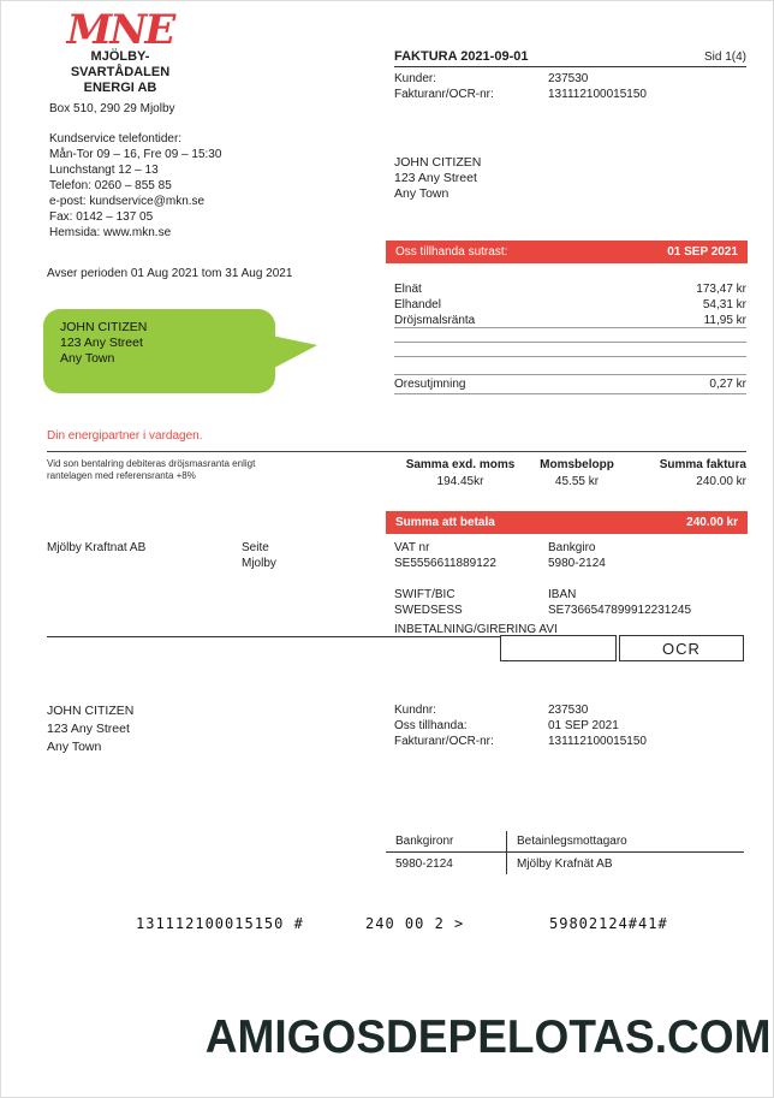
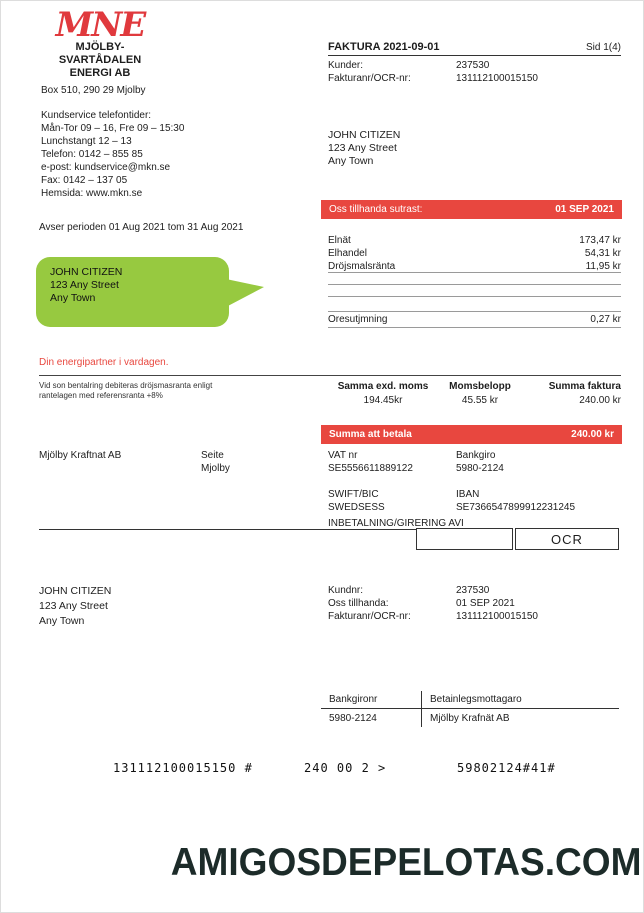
  MNE
  MJÖLBY-SVARTÅDALEN
  ENERGI AB
  Box 510, 290 29 Mjolby
  Kundservice telefontider:
  Mån-Tor 09 – 16, Fre 09 – 15:30
  Lunchstangt 12 – 13
- Telefon: 0260 – 855 85
+ Telefon: 0142 – 855 85
  e-post: kundservice@mkn.se
  Fax: 0142 – 137 05
  Hemsida: www.mkn.se
  FAKTURA 2021-09-01
  Sid 1(4)
  Kunder:
  237530
  Fakturanr/OCR-nr:
  131112100015150
  JOHN CITIZEN
  123 Any Street
  Any Town
  Oss tillhanda sutrast:
  01 SEP 2021
  Avser perioden 01 Aug 2021 tom 31 Aug 2021
  Elnät
  173,47 kr
  Elhandel
  54,31 kr
  Dröjsmalsränta
  11,95 kr
  Oresutjmning
  0,27 kr
  JOHN CITIZEN
  123 Any Street
  Any Town
  Din energipartner i vardagen.
  Vid son bentalring debiteras dröjsmasranta enligt
  rantelagen med referensranta +8%
  Samma exd. moms
  194.45kr
  Momsbelopp
  45.55 kr
  Summa faktura
  240.00 kr
  Summa att betala
  240.00 kr
  Mjölby Kraftnat AB
  Seite
  Mjolby
  VAT nr
  SE5556611889122
  Bankgiro
  5980-2124
  SWIFT/BIC
  SWEDSESS
  IBAN
  SE7366547899912231245
  INBETALNING/GIRERING AVI
  OCR
  JOHN CITIZEN
  123 Any Street
  Any Town
  Kundnr:
  237530
  Oss tillhanda:
  01 SEP 2021
  Fakturanr/OCR-nr:
  131112100015150
  Bankgironr
  Betainlegsmottagaro
  5980-2124
  Mjölby Krafnät AB
  131112100015150 #
  240 00 2 >
  59802124#41#
  AMIGOSDEPELOTAS.COM
